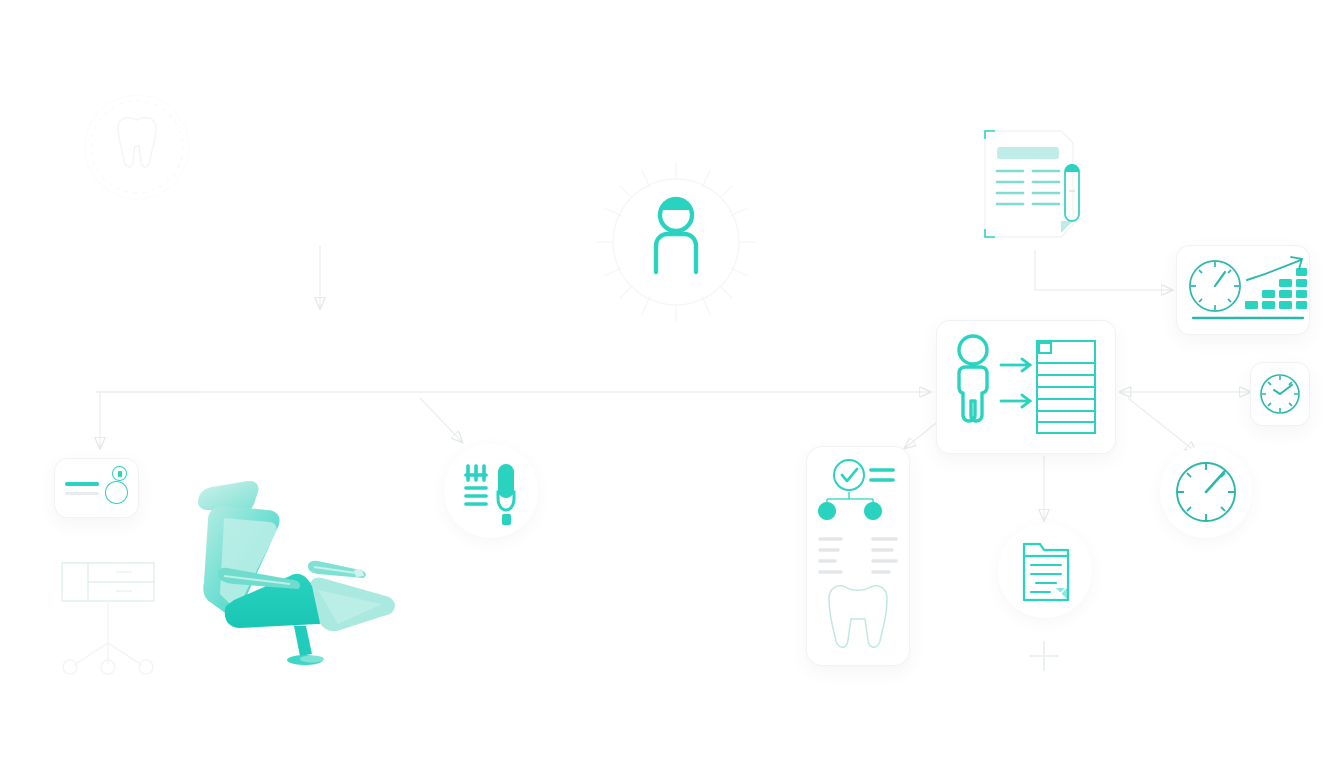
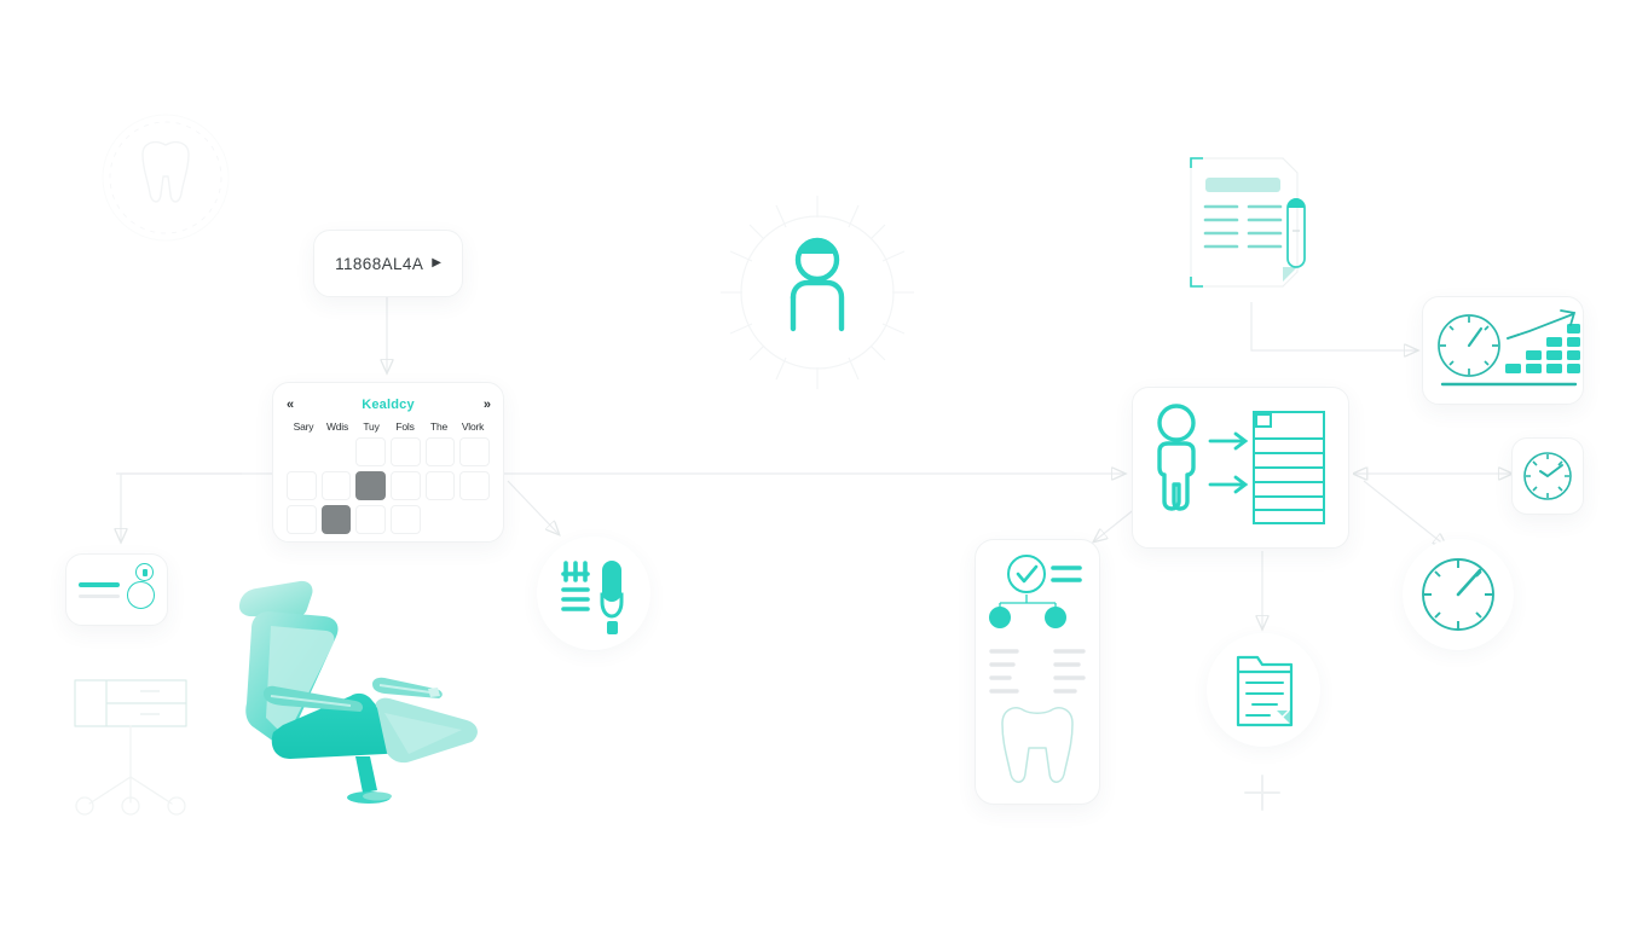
+ 11868AL4A
+ ▶
+ «
+ Kealdcy
+ »
+ Sary
+ Wdis
+ Tuy
+ Fols
+ The
+ Vlork
